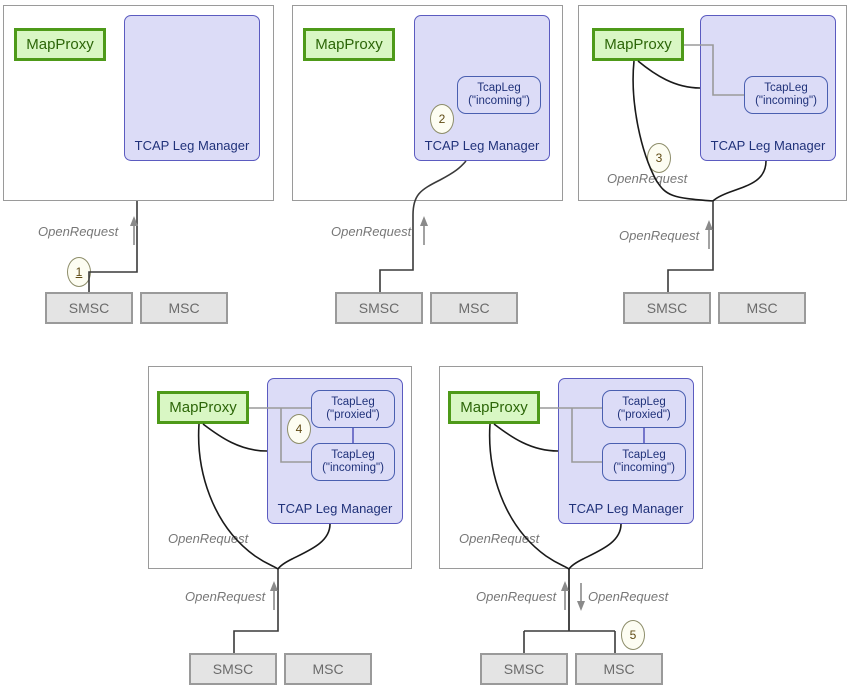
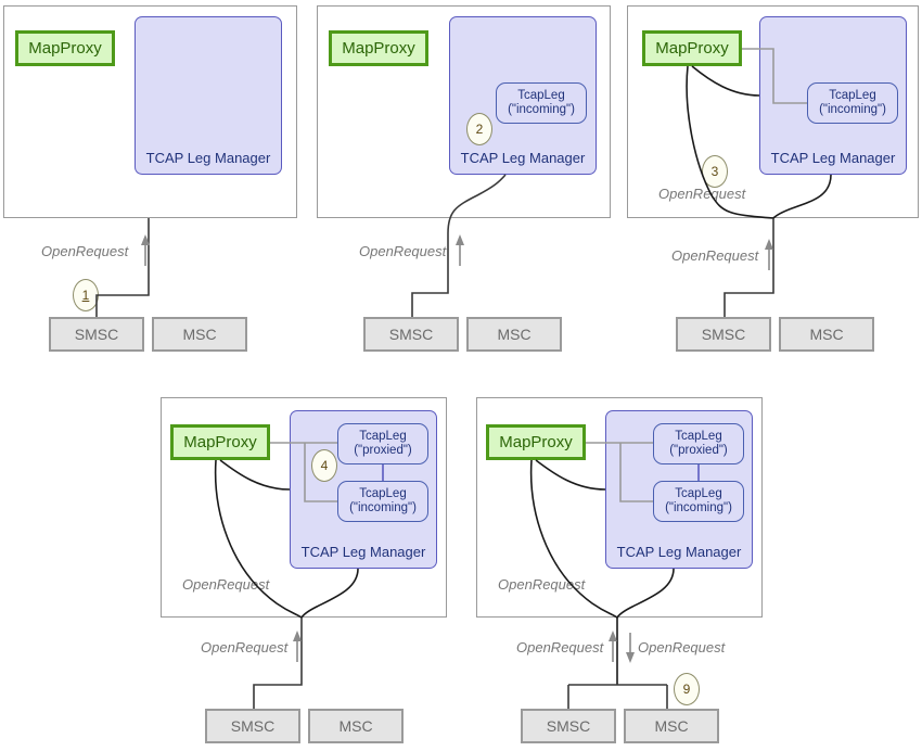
  MapProxy
  TCAP Leg Manager
  OpenRequest
  1
  SMSC
  MSC
  MapProxy
  TCAP Leg Manager
  TcapLeg
  ("incoming")
  2
  OpenRequest
  SMSC
  MSC
  MapProxy
  TCAP Leg Manager
  TcapLeg
  ("incoming")
  3
  OpenRequest
  OpenRequest
  SMSC
  MSC
  MapProxy
  TCAP Leg Manager
  TcapLeg
  ("proxied")
  TcapLeg
  ("incoming")
  4
  OpenRequst
  OpenRequest
  SMSC
  MSC
  MapProxy
  TCAP Leg Manager
  TcapLeg
  ("proxied")
  TcapLeg
  ("incoming")
  OpenRequst
  OpenRequest
  OpenRequest
- 5
+ 9
  SMSC
  MSC
